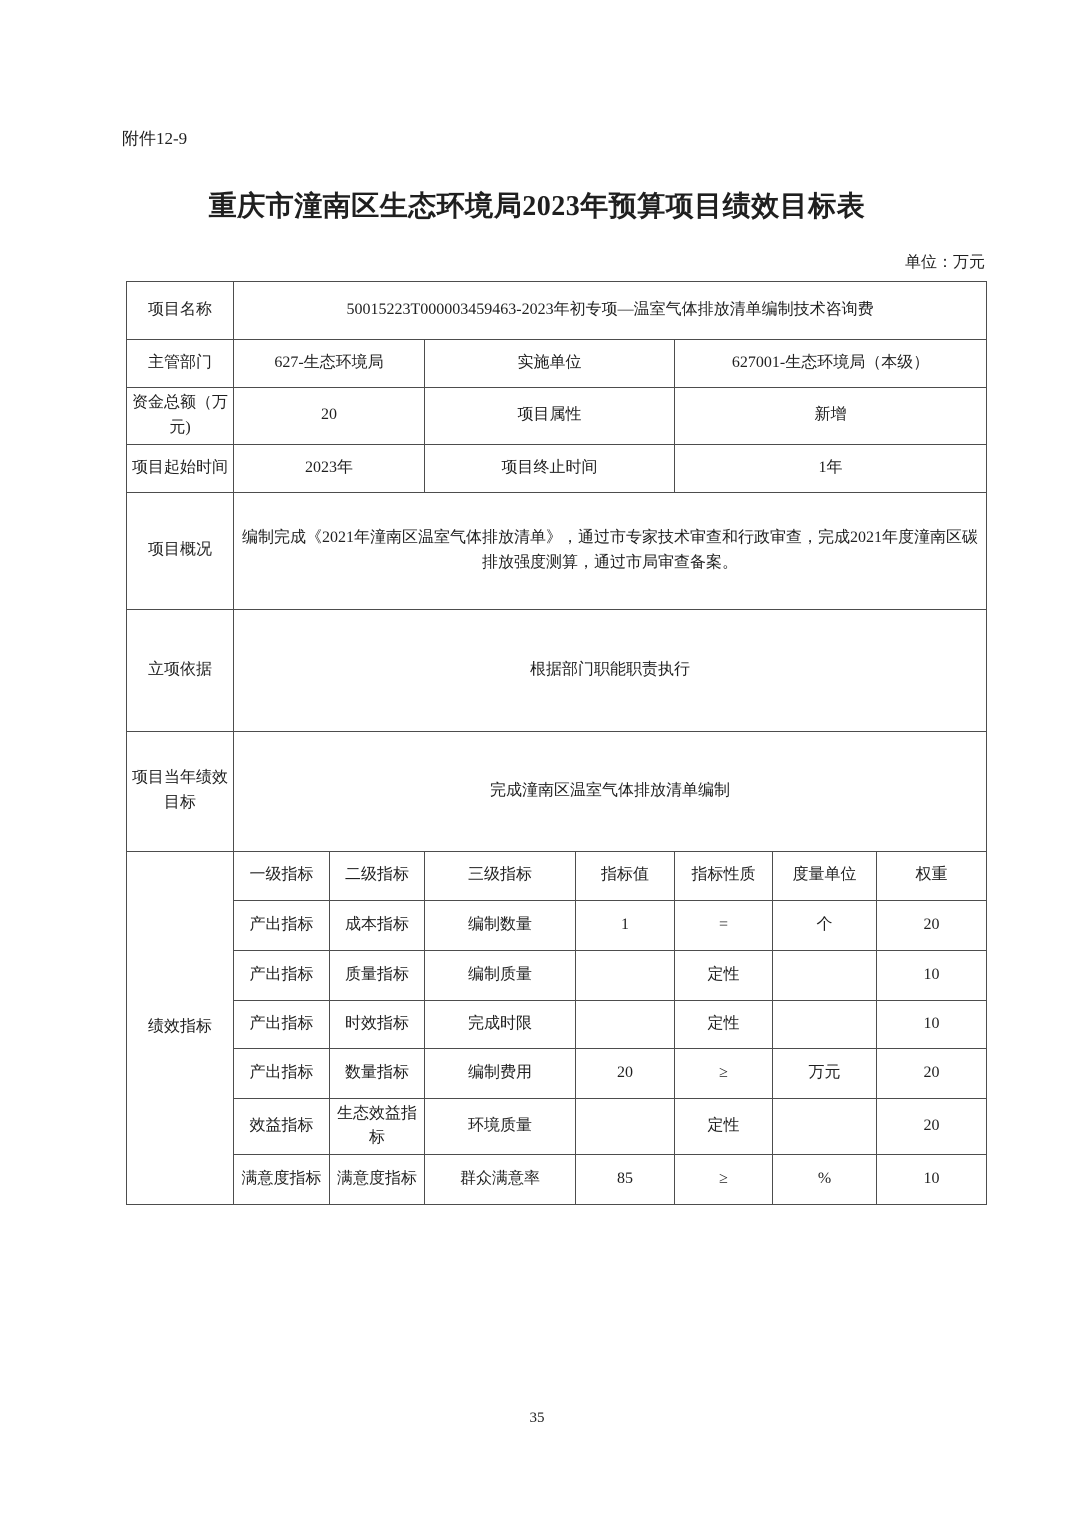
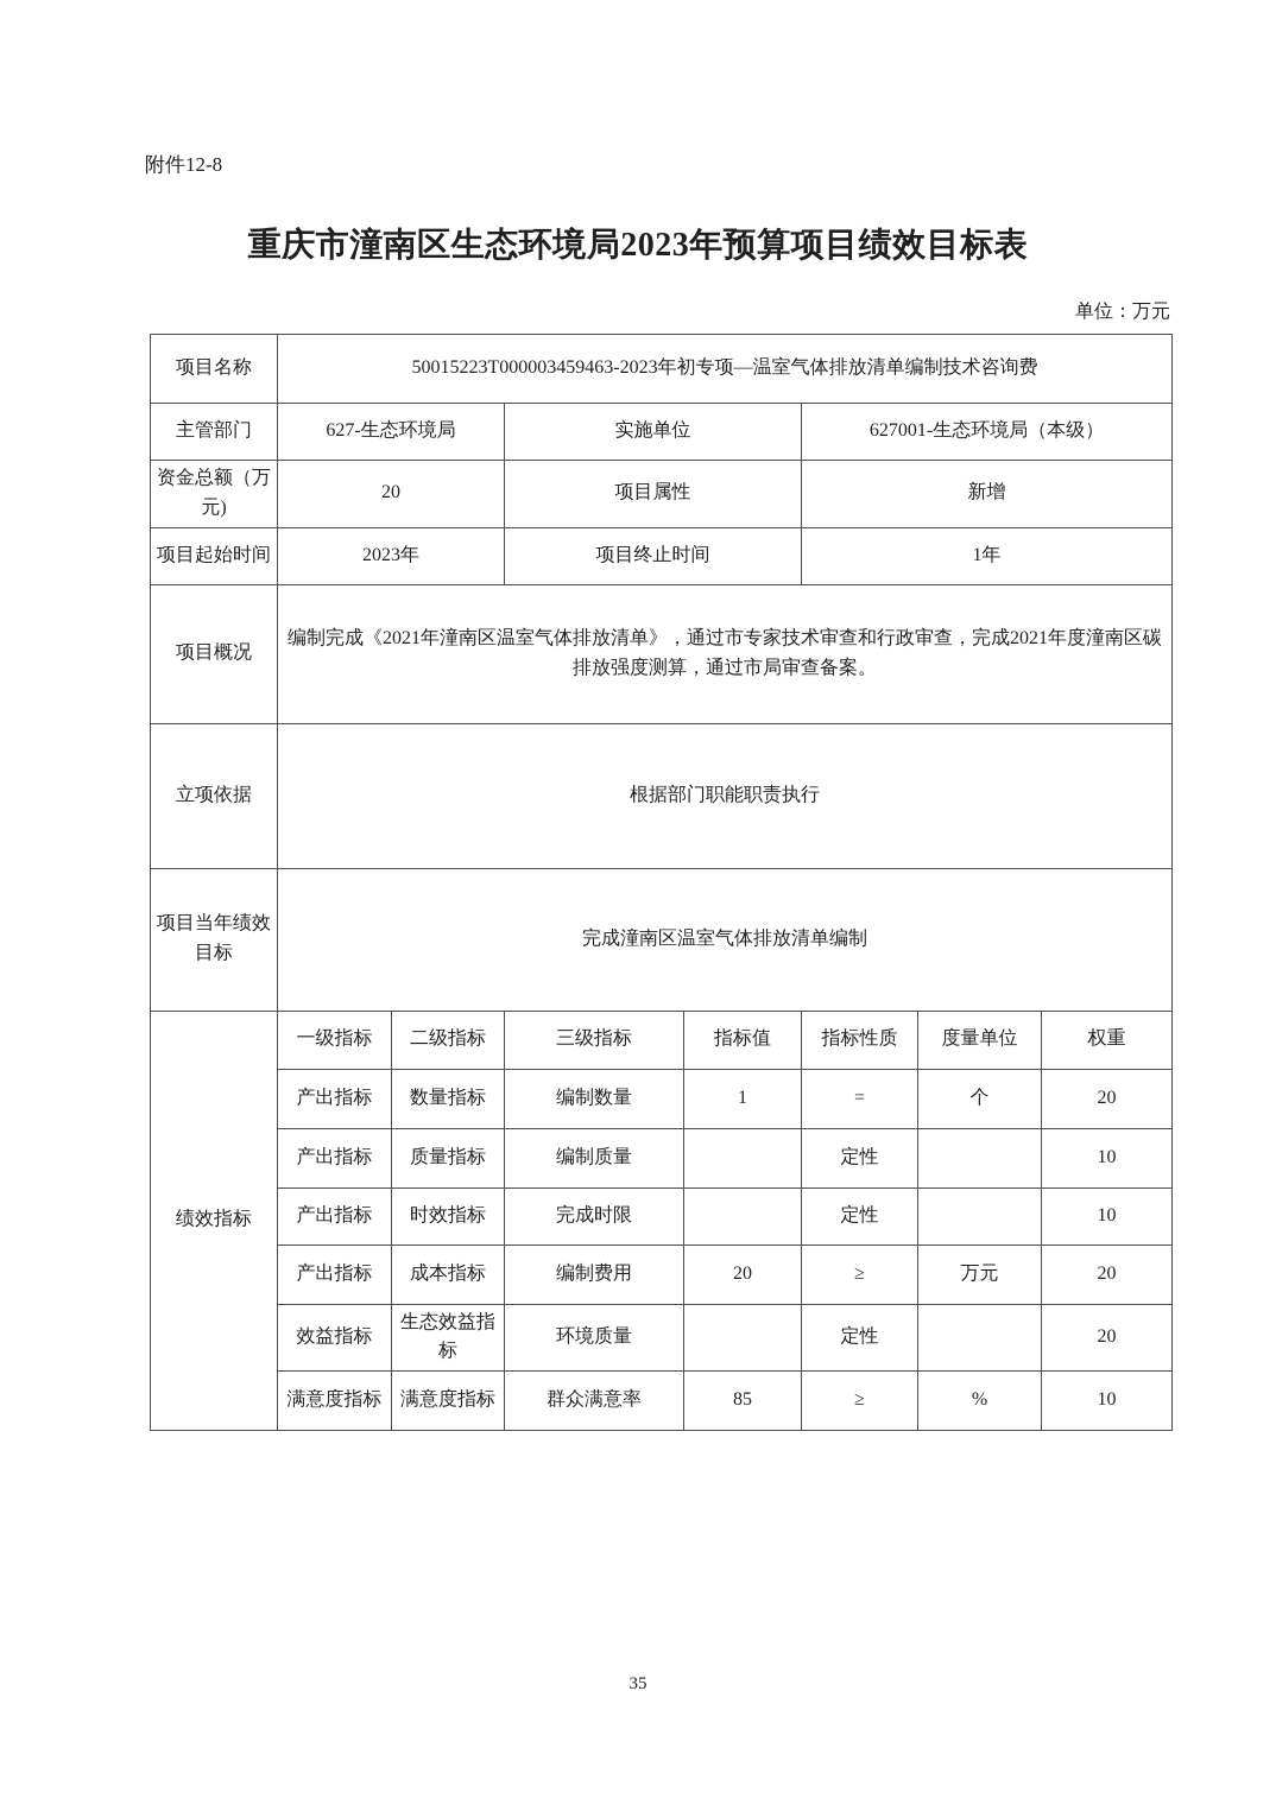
- 附件12-9
+ 附件12-8
  重庆市潼南区生态环境局2023年预算项目绩效目标表
  单位：万元
  项目名称	50015223T000003459463-2023年初专项—温室气体排放清单编制技术咨询费
  主管部门	627-生态环境局	实施单位	627001-生态环境局（本级）
  资金总额（万元)	20	项目属性	新增
  项目起始时间	2023年	项目终止时间	1年
  项目概况	编制完成《2021年潼南区温室气体排放清单》，通过市专家技术审查和行政审查，完成2021年度潼南区碳排放强度测算，通过市局审查备案。
  立项依据	根据部门职能职责执行
  项目当年绩效目标	完成潼南区温室气体排放清单编制
  绩效指标	一级指标	二级指标	三级指标	指标值	指标性质	度量单位	权重
- 产出指标	成本指标	编制数量	1	=	个	20
+ 产出指标	数量指标	编制数量	1	=	个	20
  产出指标	质量指标	编制质量		定性		10
  产出指标	时效指标	完成时限		定性		10
- 产出指标	数量指标	编制费用	20	≥	万元	20
+ 产出指标	成本指标	编制费用	20	≥	万元	20
  效益指标	生态效益指标	环境质量		定性		20
  满意度指标	满意度指标	群众满意率	85	≥	%	10
  35
